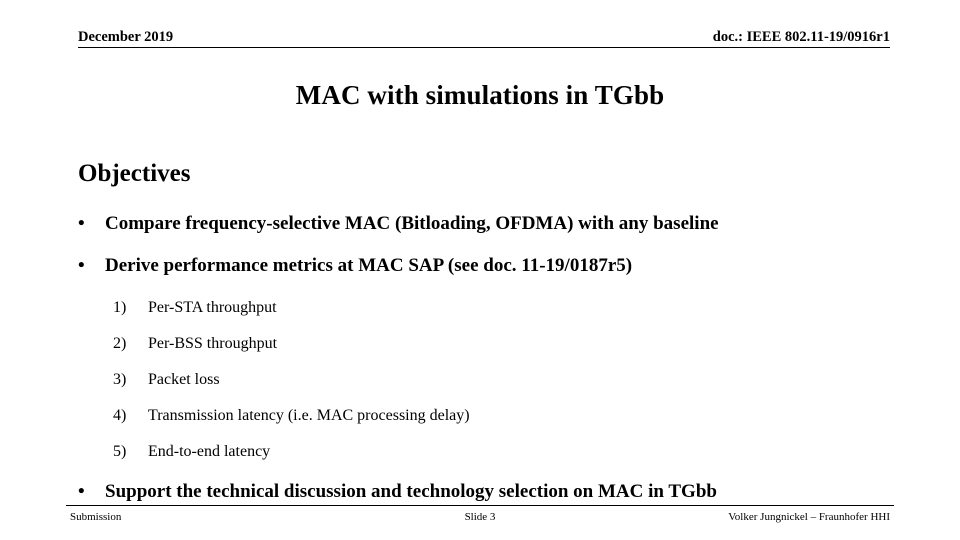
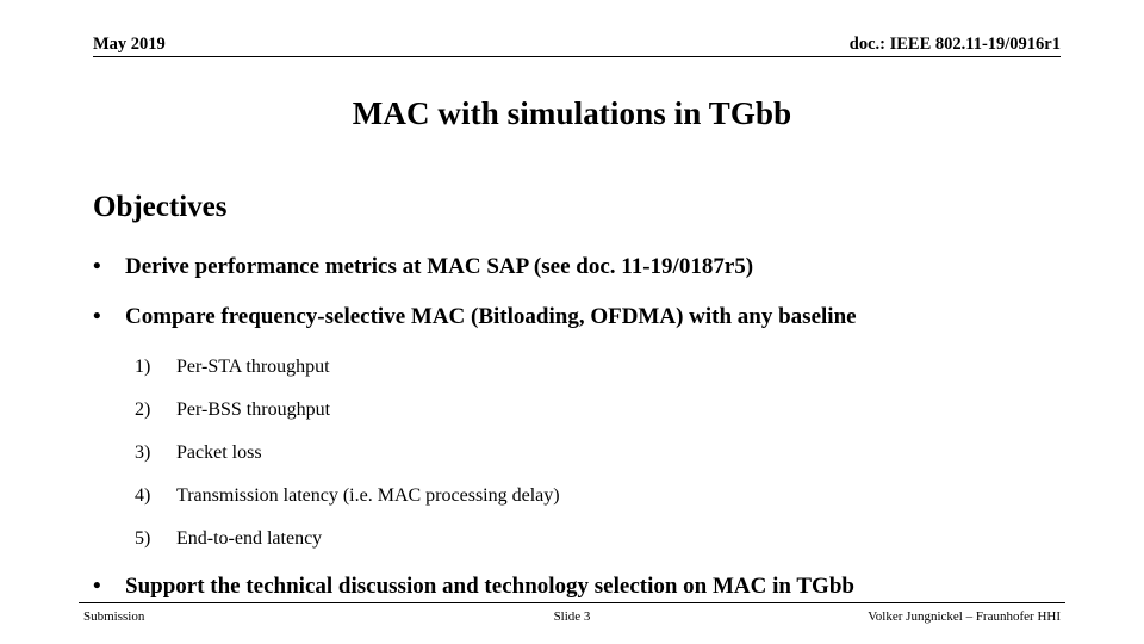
- December 2019
+ May 2019
  doc.: IEEE 802.11-19/0916r1
  MAC with simulations in TGbb
  Objectives
  •
- Compare frequency-selective MAC (Bitloading, OFDMA) with any baseline
+ Derive performance metrics at MAC SAP (see doc. 11-19/0187r5)
  •
- Derive performance metrics at MAC SAP (see doc. 11-19/0187r5)
+ Compare frequency-selective MAC (Bitloading, OFDMA) with any baseline
  1)
  Per-STA throughput
  2)
  Per-BSS throughput
  3)
  Packet loss
  4)
  Transmission latency (i.e. MAC processing delay)
  5)
  End-to-end latency
  •
  Support the technical discussion and technology selection on MAC in TGbb
  Submission
  Slide 3
  Volker Jungnickel – Fraunhofer HHI
